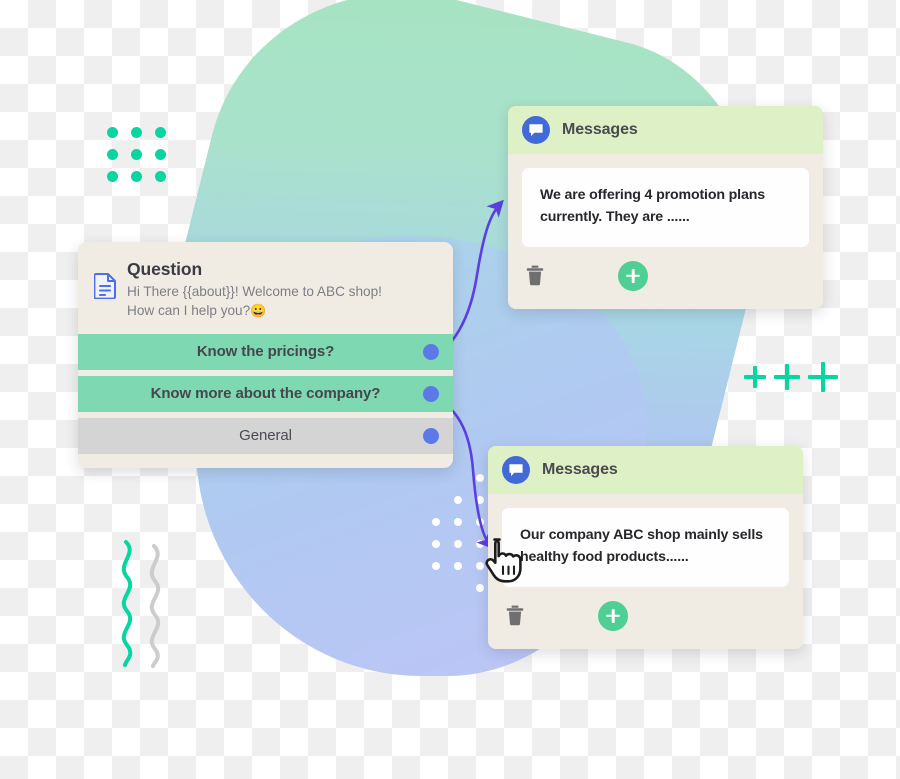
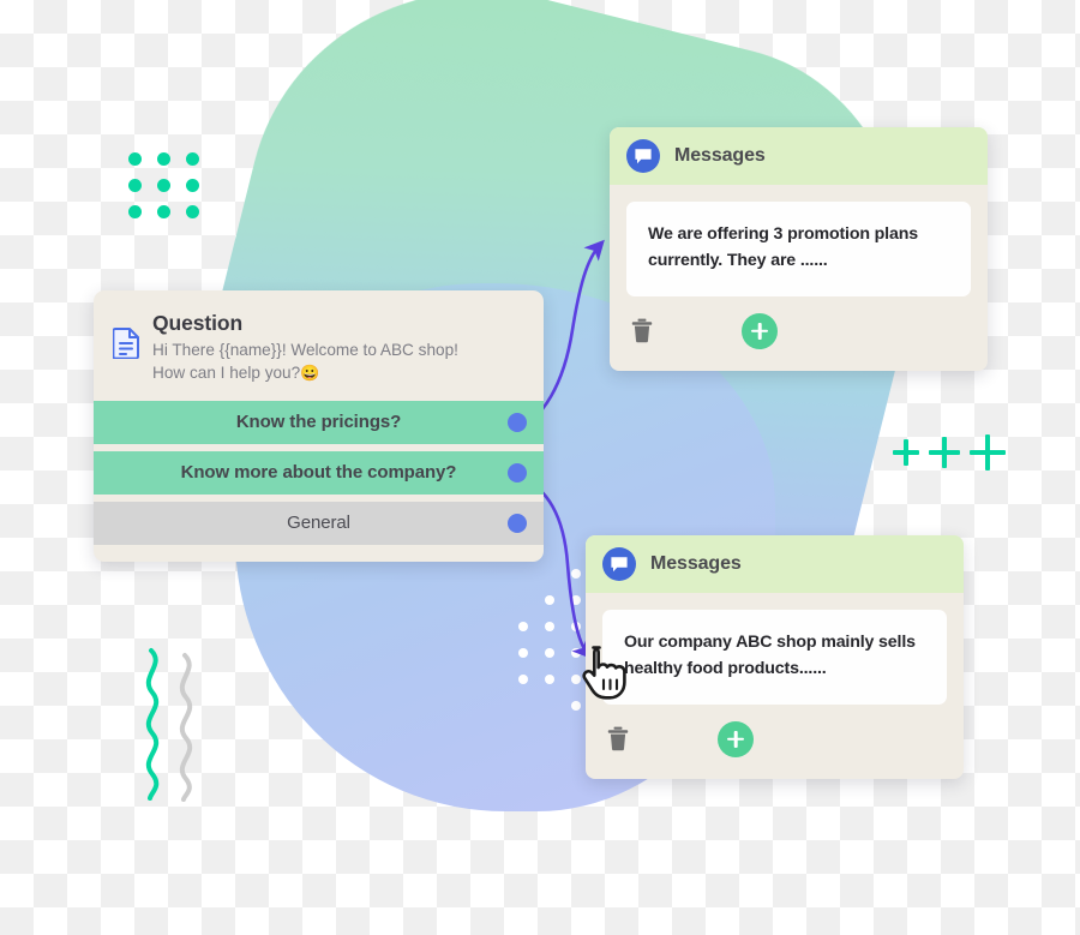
  Question
- Hi There {{about}}! Welcome to ABC shop!
+ Hi There {{name}}! Welcome to ABC shop!
  How can I help you?😀
  Know the pricings?
  Know more about the company?
  General
  Messages
- We are offering 4 promotion plans currently. They are ......
+ We are offering 3 promotion plans currently. They are ......
  Messages
  Our company ABC shop mainly sells healthy food products......
